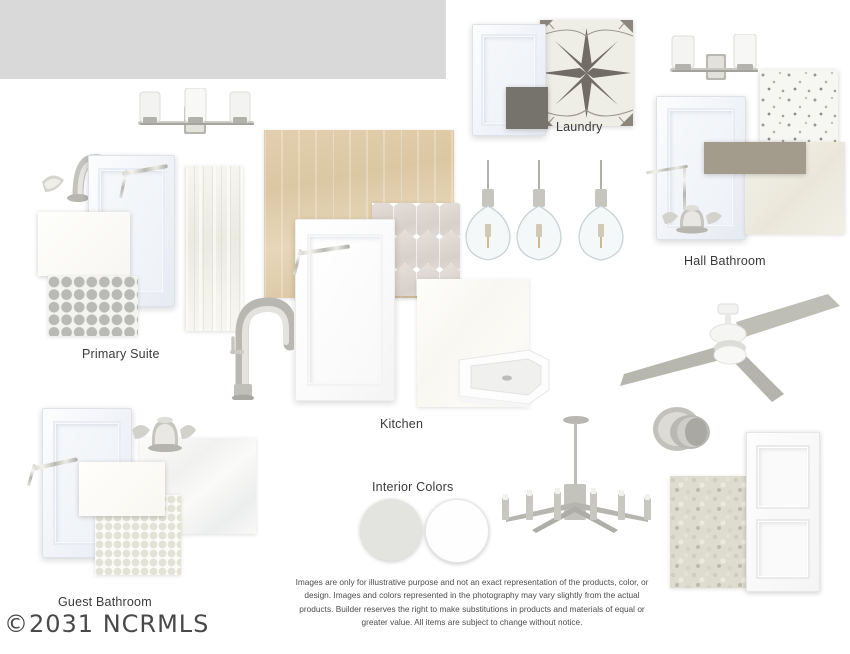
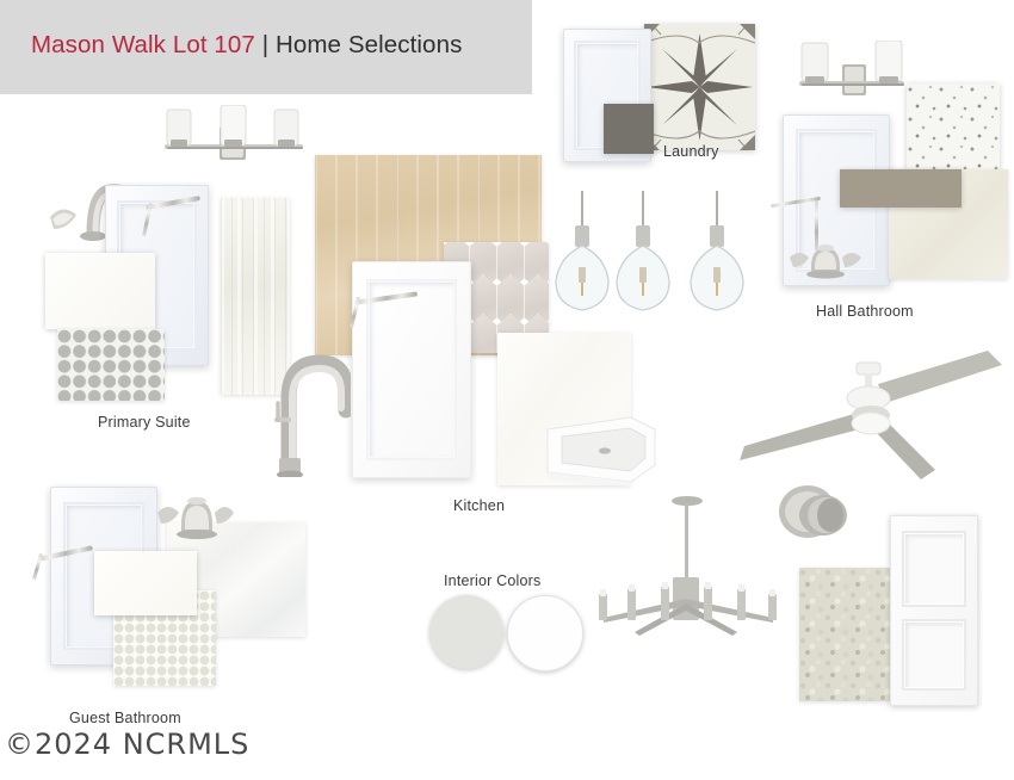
+ Mason Walk Lot 107 | Home Selections
  Laundry
  Hall Bathroom
  Primary Suite
  Kitchen
  Guest Bathroom
  Interior Colors
- Images are only for illustrative purpose and not an exact representation of the products, color, or design. Images and colors represented in the photography may vary slightly from the actual products. Builder reserves the right to make substitutions in products and materials of equal or greater value. All items are subject to change without notice.
- ©2031 NCRMLS
+ ©2024 NCRMLS
